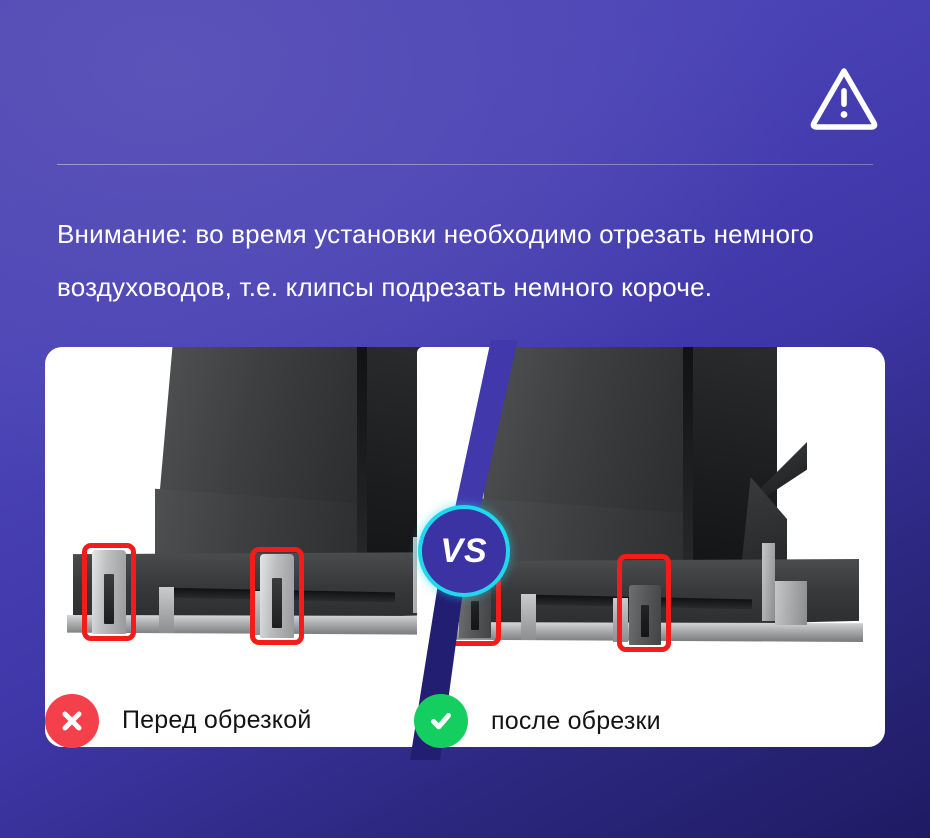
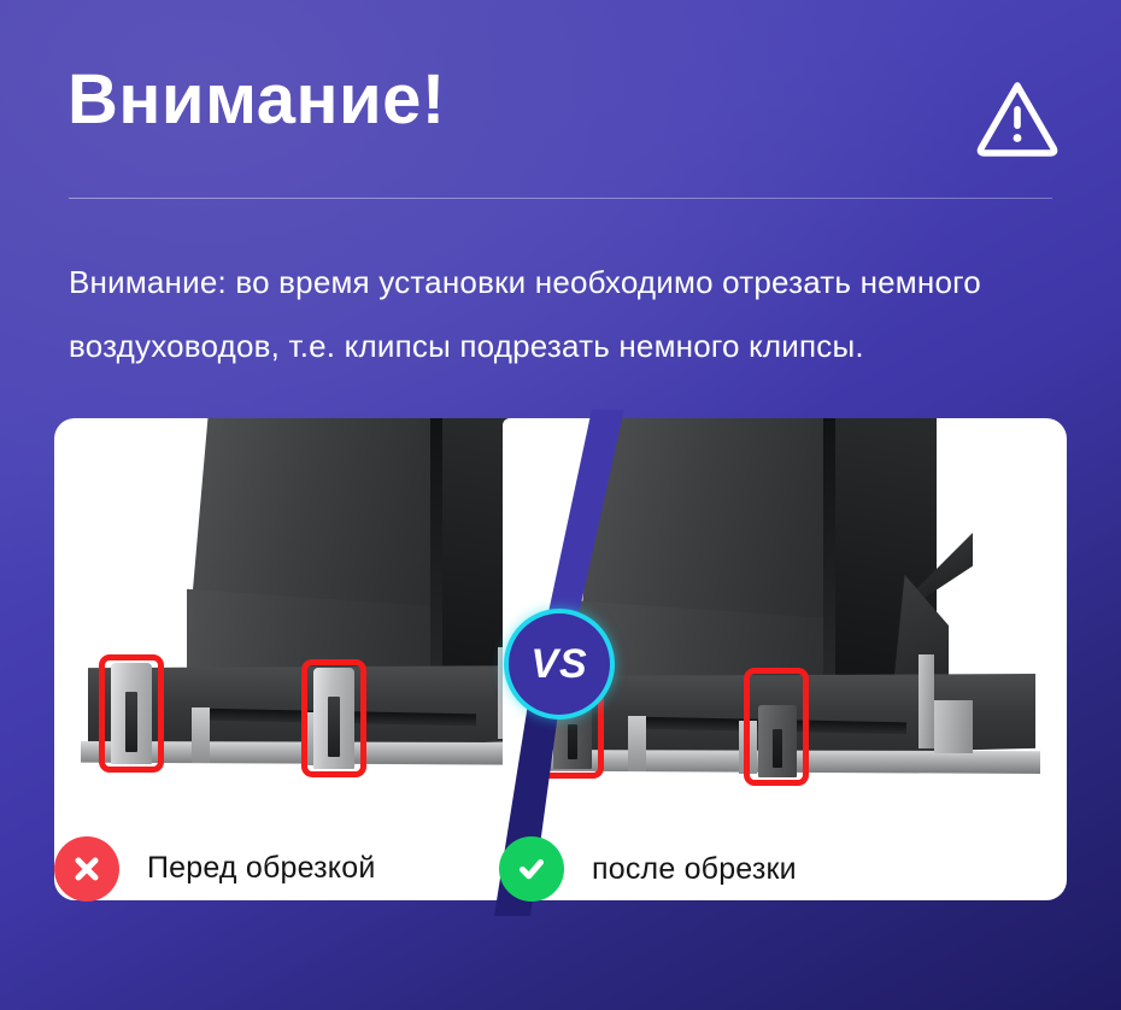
+ Внимание!
  Внимание: во время установки необходимо отрезать немного
- воздуховодов, т.е. клипсы подрезать немного короче.
+ воздуховодов, т.е. клипсы подрезать немного клипсы.
  VS
  Перед обрезкой
  после обрезки
